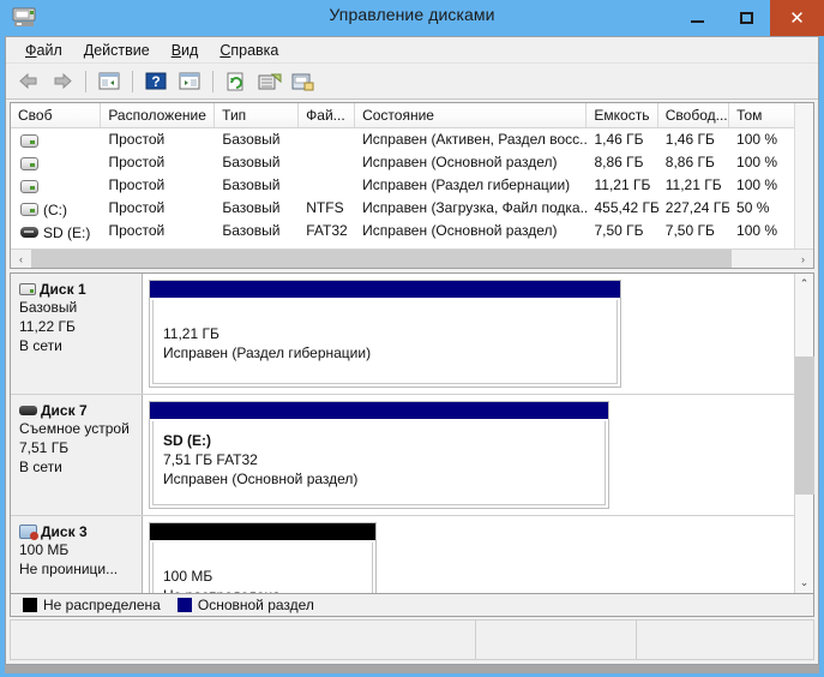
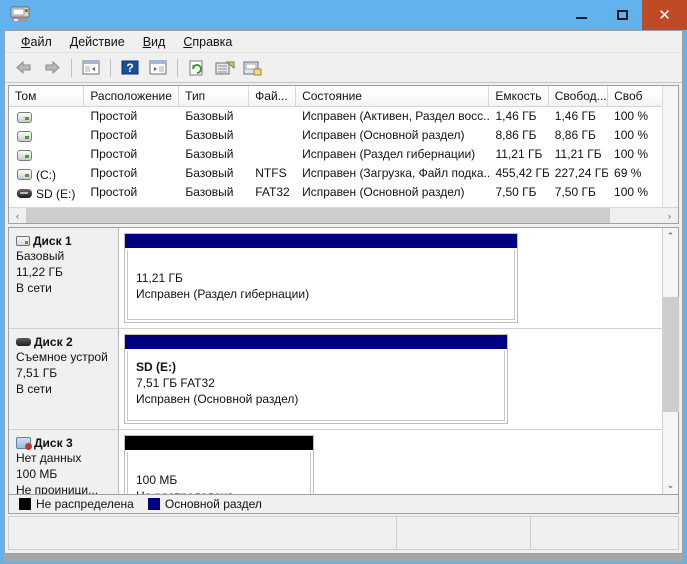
- Управление дисками
  ✕
  Файл
  Действие
  Вид
  Справка
  ?
- Своб
+ Том
  Расположение
  Тип
  Фай...
  Состояние
  Емкость
  Свобод...
- Том
+ Своб
  Простой
  Базовый
  Исправен (Активен, Раздел восс..
  1,46 ГБ
  1,46 ГБ
  100 %
  Простой
  Базовый
  Исправен (Основной раздел)
  8,86 ГБ
  8,86 ГБ
  100 %
  Простой
  Базовый
  Исправен (Раздел гибернации)
  11,21 ГБ
  11,21 ГБ
  100 %
  (C:)
  Простой
  Базовый
  NTFS
  Исправен (Загрузка, Файл подка..
  455,42 ГБ
  227,24 ГБ
- 50 %
+ 69 %
  SD (E:)
  Простой
  Базовый
  FAT32
  Исправен (Основной раздел)
  7,50 ГБ
  7,50 ГБ
  100 %
  ‹
  ›
  Диск 1
  Базовый
  11,22 ГБ
  В сети
  11,21 ГБ
  Исправен (Раздел гибернации)
- Диск 7
+ Диск 2
  Съемное устрой
  7,51 ГБ
  В сети
  SD (E:)
  7,51 ГБ FAT32
  Исправен (Основной раздел)
  Диск 3
+ Нет данных
  100 МБ
  Не проиници...
  100 МБ
  ⌃
  ⌄
  Не распределена
  Основной раздел
